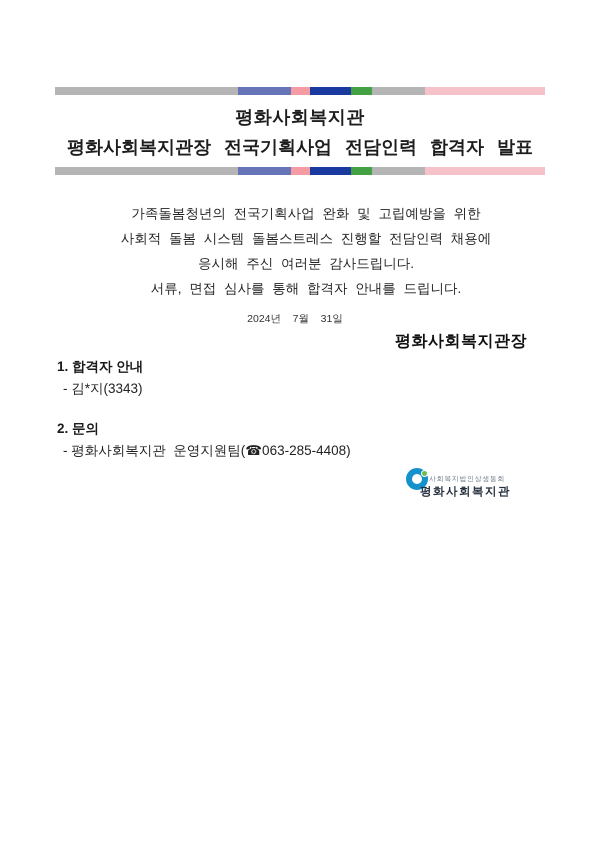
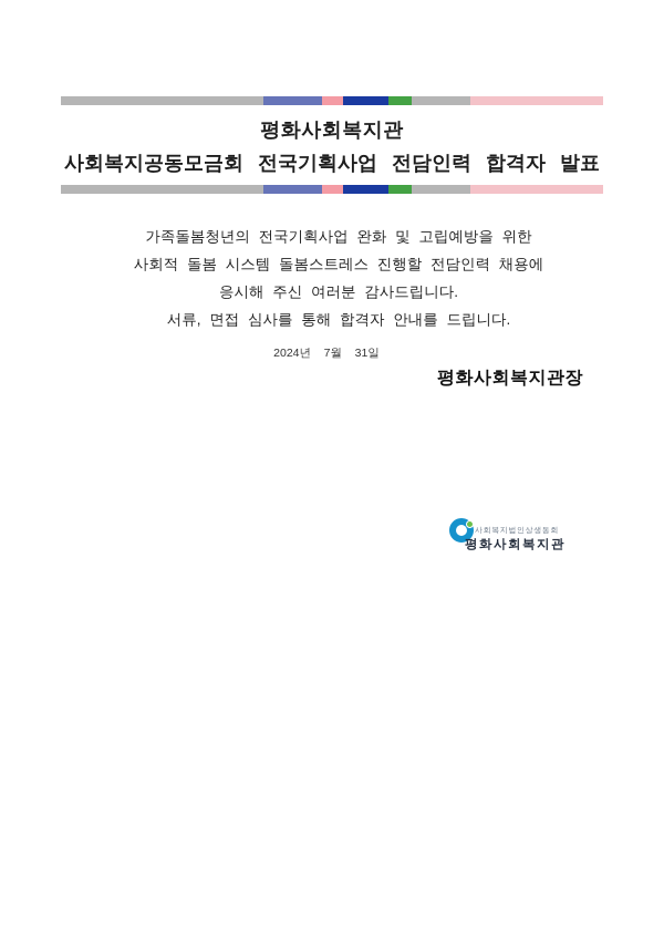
  평화사회복지관
- 평화사회복지관장 전국기획사업 전담인력 합격자 발표
+ 사회복지공동모금회 전국기획사업 전담인력 합격자 발표
  가족돌봄청년의 전국기획사업 완화 및 고립예방을 위한
  사회적 돌봄 시스템 돌봄스트레스 진행할 전담인력 채용에
  응시해 주신 여러분 감사드립니다.
  서류, 면접 심사를 통해 합격자 안내를 드립니다.
  2024년 7월 31일
  평화사회복지관장
- 1. 합격자 안내
- - 김*지(3343)
- 2. 문의
- - 평화사회복지관 운영지원팀(☎063-285-4408)
  평화사회복지관
